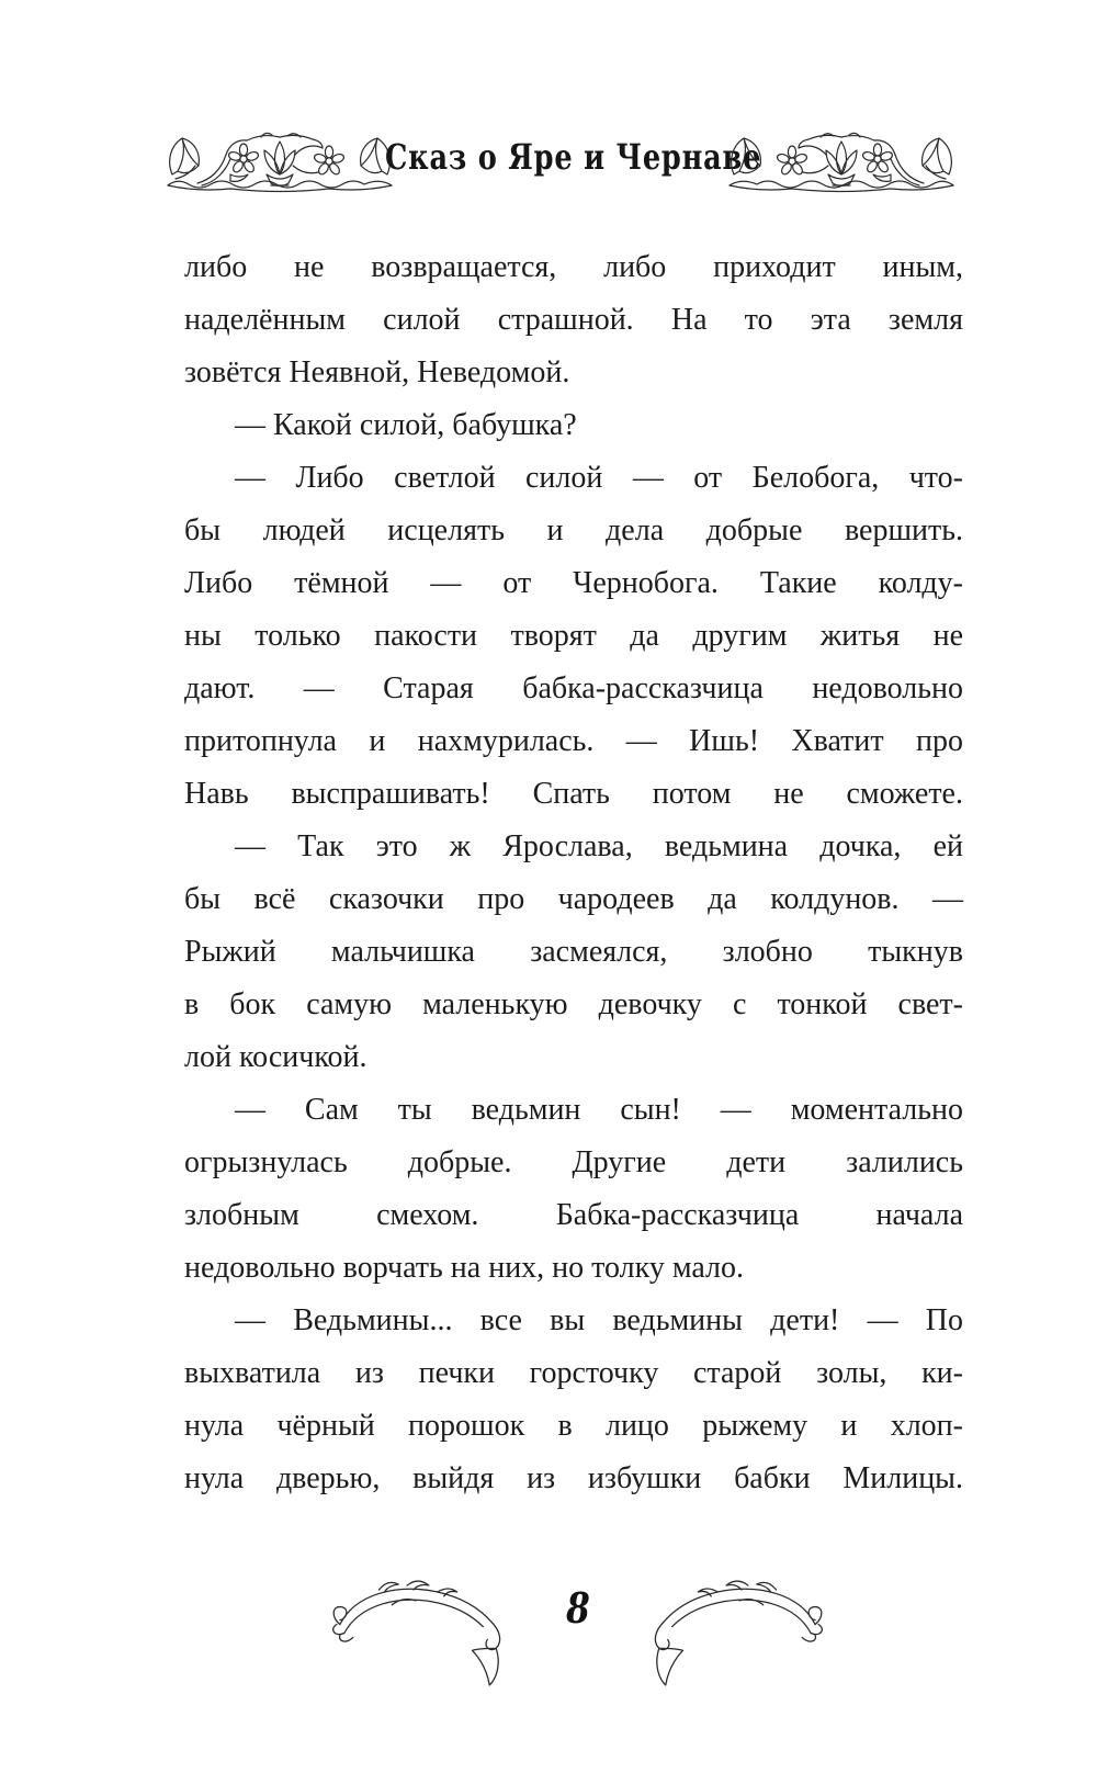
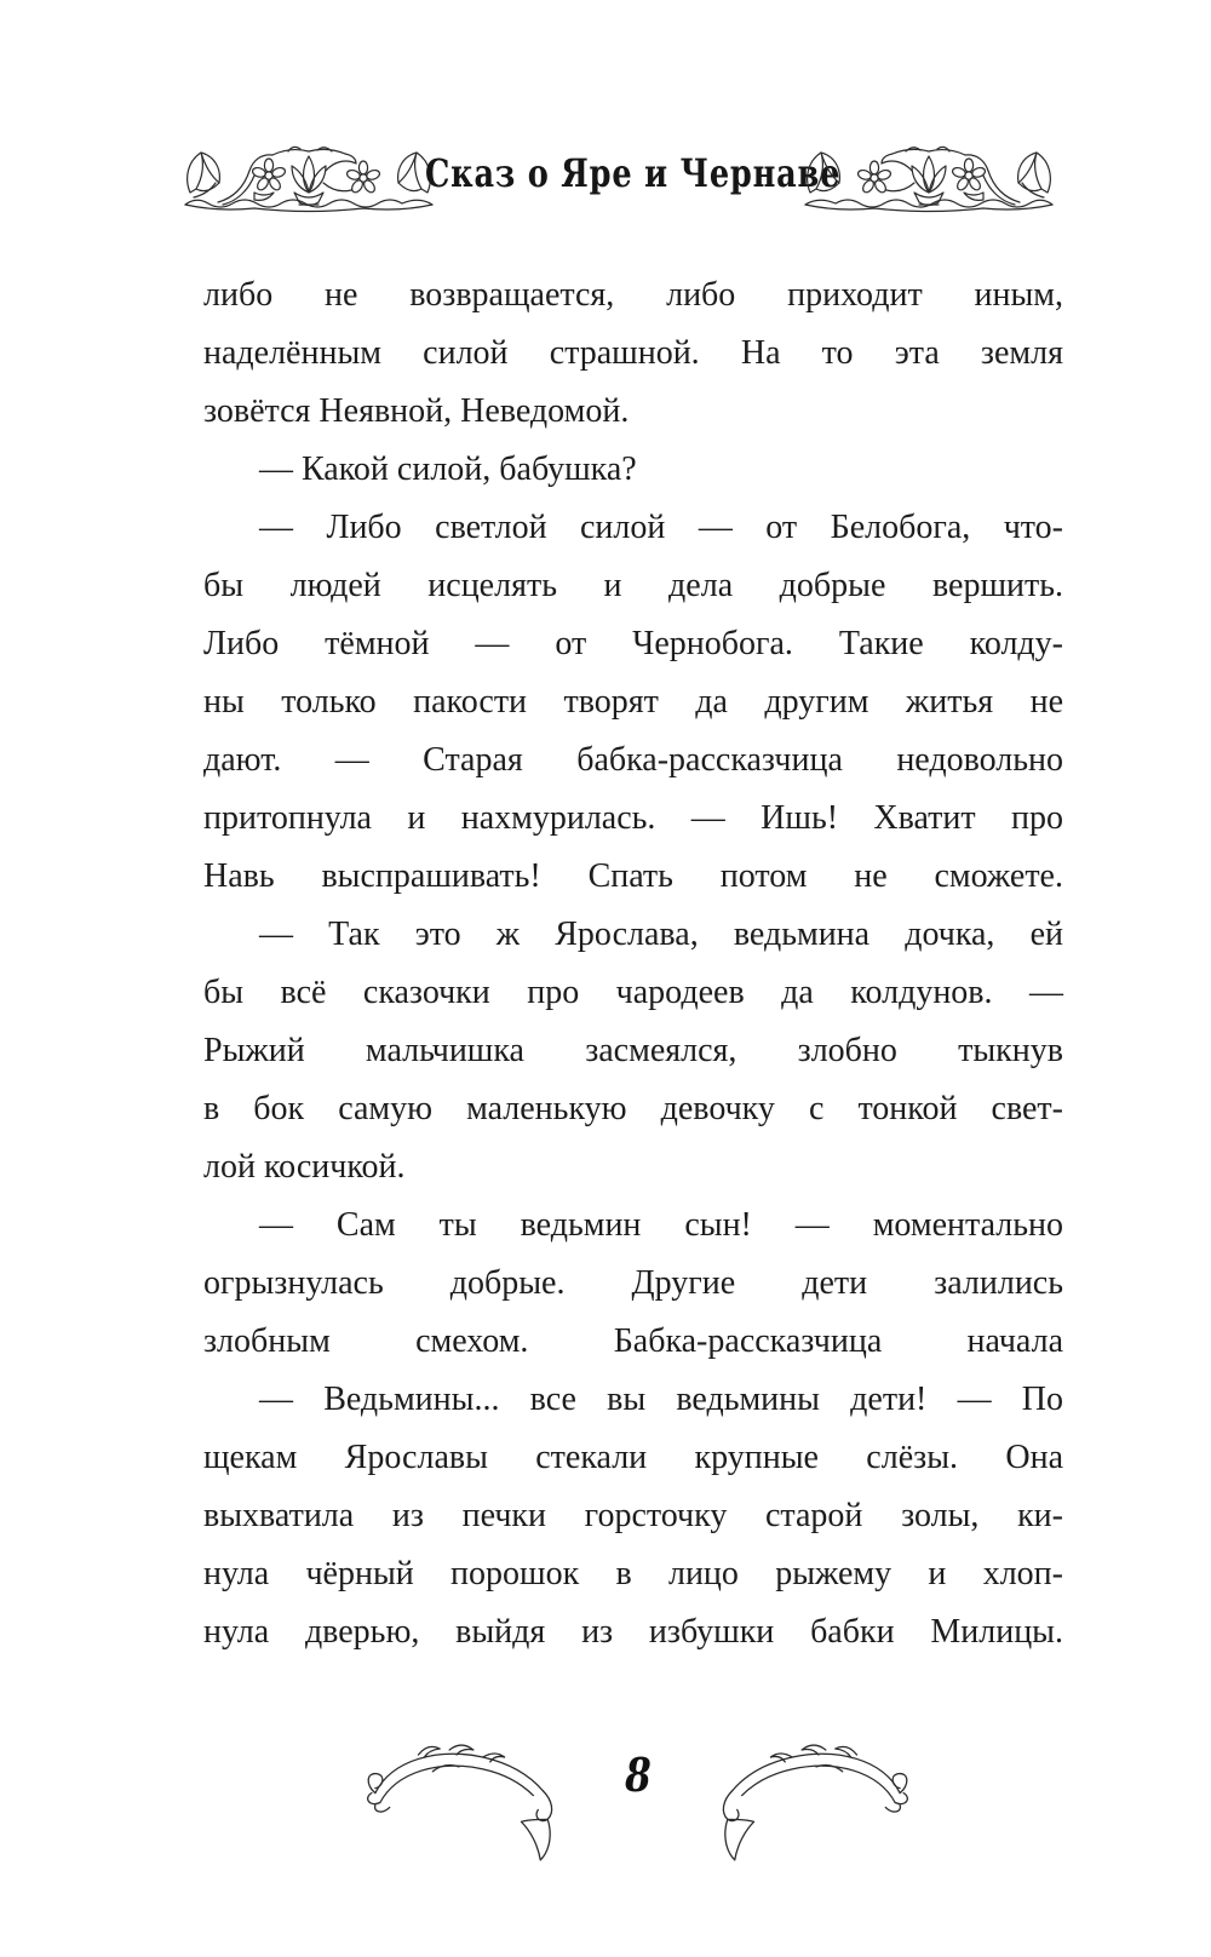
  Сказ о Яре и Чернав
  либо не возвращается, либо приходит иным,
  наделённым силой страшной. На то эта земля
  зовётся Неявной, Неведомой.
  — Какой силой, бабушка?
  — Либо светлой силой — от Белобога, что-
  бы людей исцелять и дела добрые вершить.
  Либо тёмной — от Чернобога. Такие колду-
  ны только пакости творят да другим житья не
  дают. — Старая бабка-рассказчица недовольно
  притопнула и нахмурилась. — Ишь! Хватит про
  Навь выспрашивать! Спать потом не сможете.
  — Так это ж Ярослава, ведьмина дочка, ей
  бы всё сказочки про чародеев да колдунов. —
  Рыжий мальчишка засмеялся, злобно тыкнув
  в бок самую маленькую девочку с тонкой свет-
  лой косичкой.
  — Сам ты ведьмин сын! — моментально
  огрызнулась добрые. Другие дети залились
  злобным смехом. Бабка-рассказчица начала
- недовольно ворчать на них, но толку мало.
  — Ведьмины... все вы ведьмины дети! — По
+ щекам Ярославы стекали крупные слёзы. Она
  выхватила из печки горсточку старой золы, ки-
  нула чёрный порошок в лицо рыжему и хлоп-
  нула дверью, выйдя из избушки бабки Милицы.
  8
